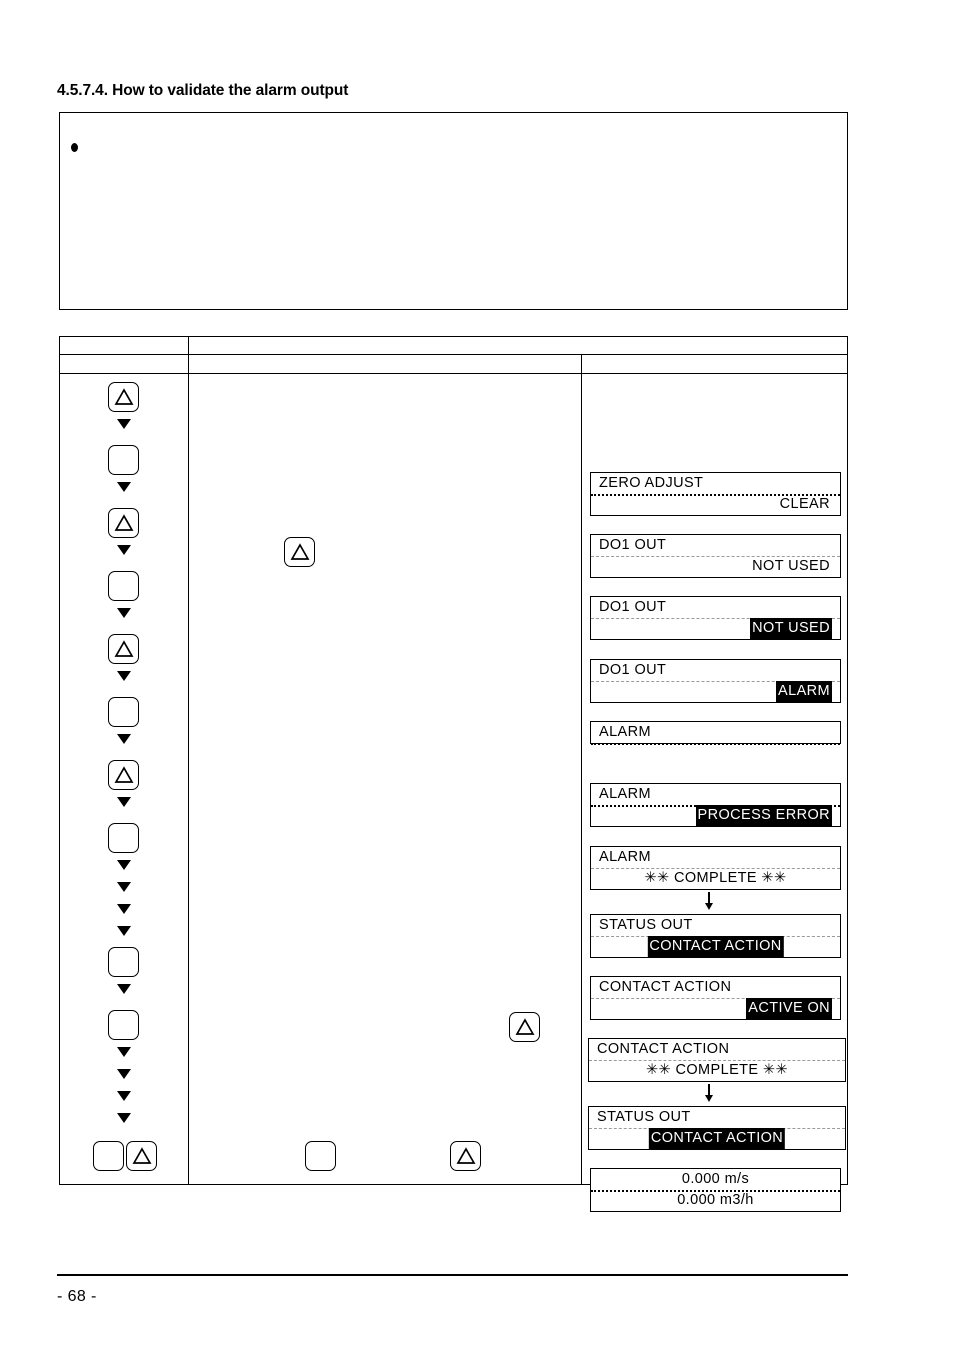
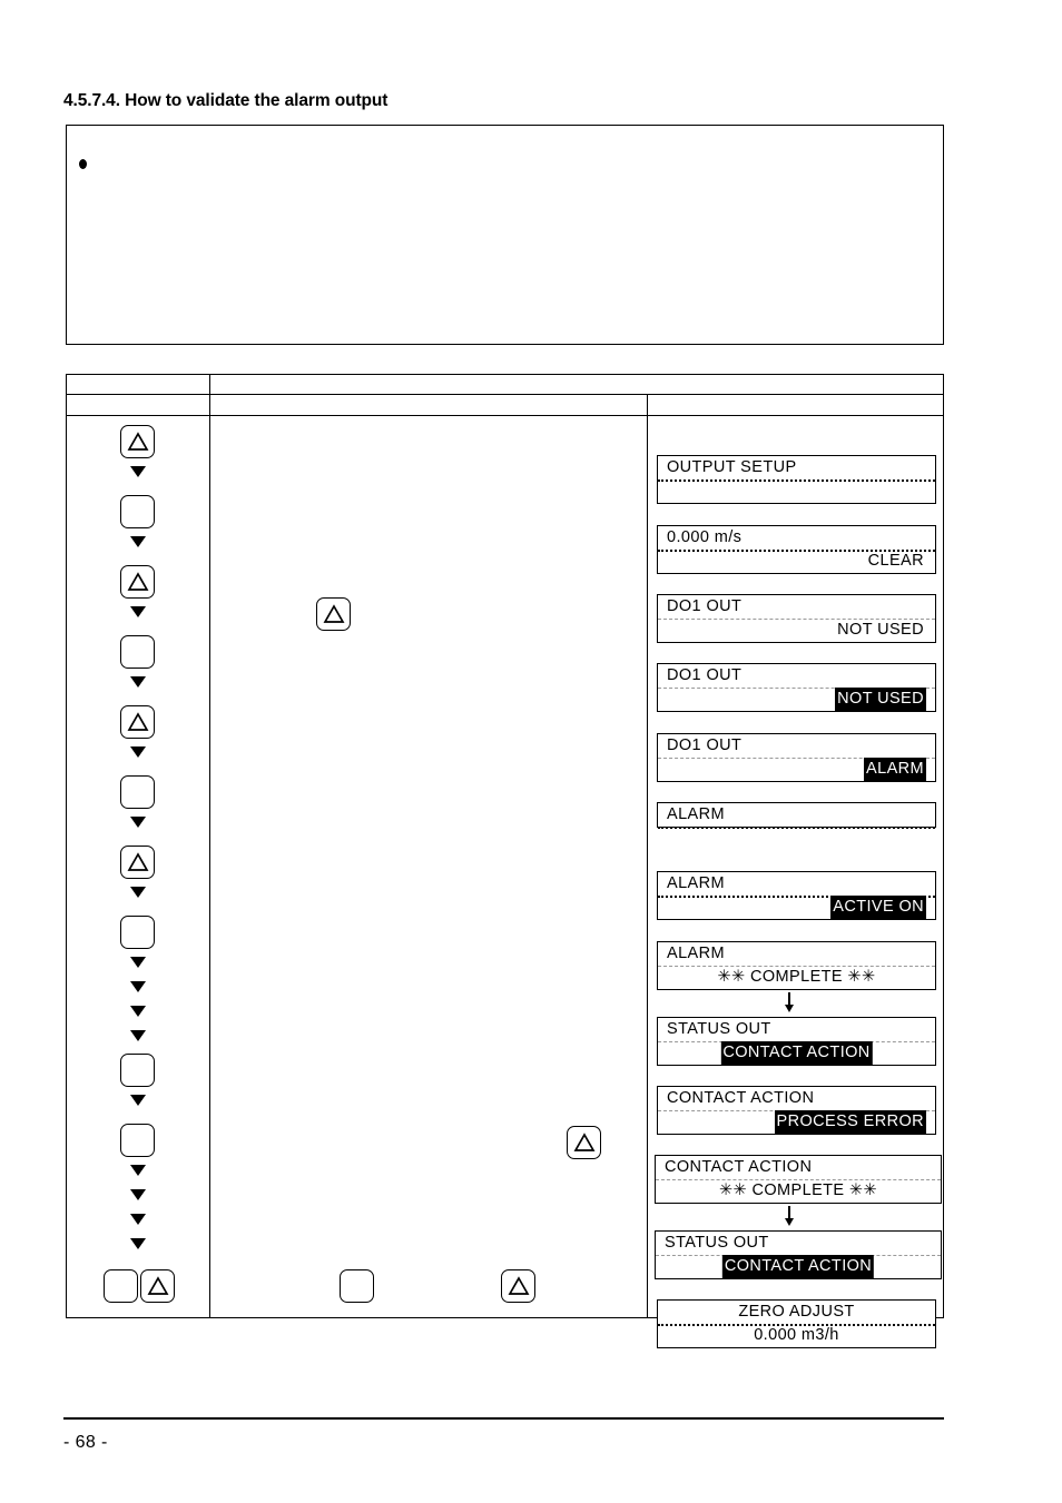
  4.5.7.4. How to validate the alarm output
+ OUTPUT SETUP
- ZERO ADJUST
+ 0.000 m/s
  CLEAR
  DO1 OUT
  NOT USED
  DO1 OUT
  NOT USED
  DO1 OUT
  ALARM
  ALARM
  ALARM
- PROCESS ERROR
+ ACTIVE ON
  ALARM
  ✳✳ COMPLETE ✳✳
  STATUS OUT
  CONTACT ACTION
  CONTACT ACTION
- ACTIVE ON
+ PROCESS ERROR
  CONTACT ACTION
  ✳✳ COMPLETE ✳✳
  STATUS OUT
  CONTACT ACTION
- 0.000 m/s
+ ZERO ADJUST
  0.000 m3/h
  - 68 -
